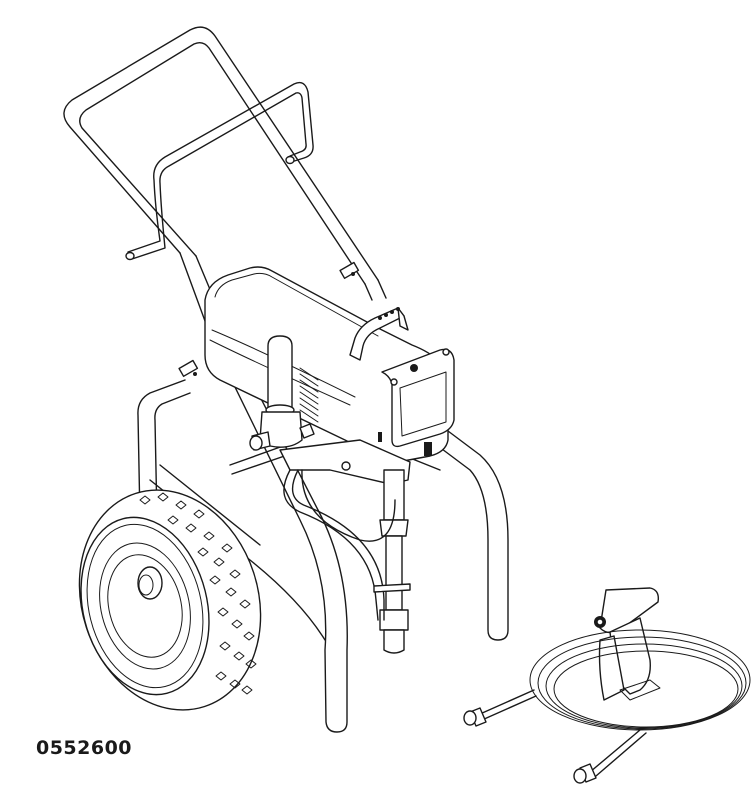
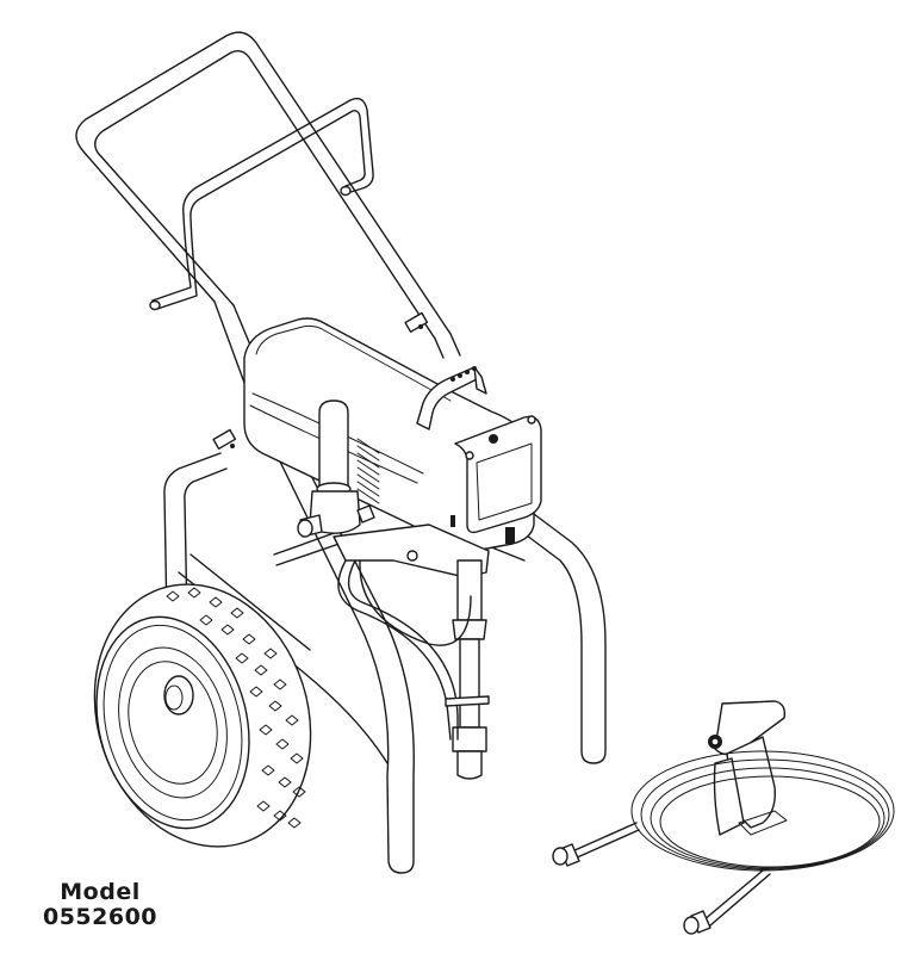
+ Model
  0552600
